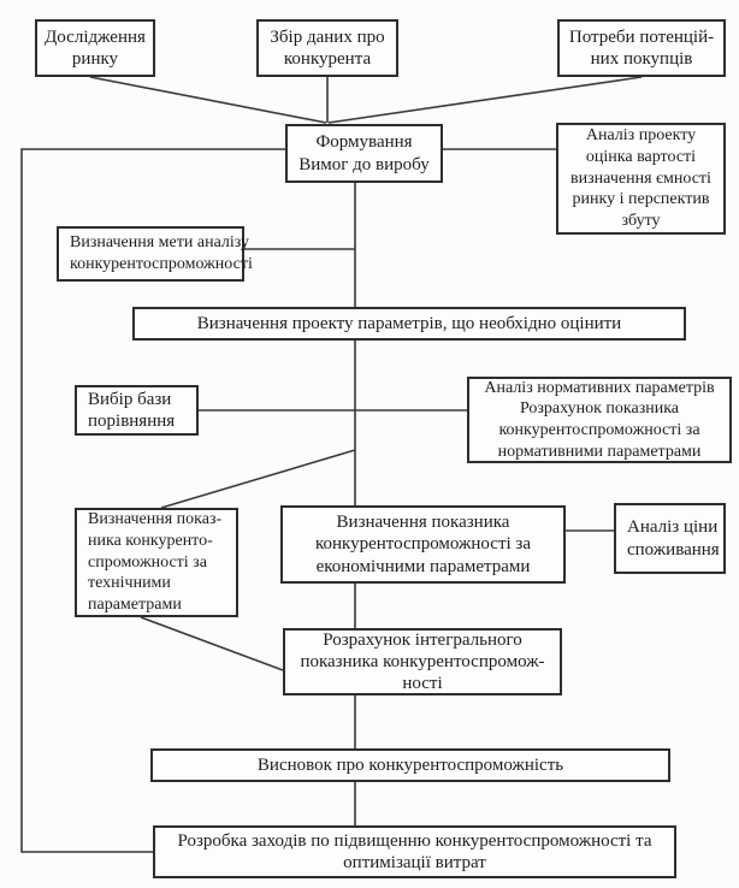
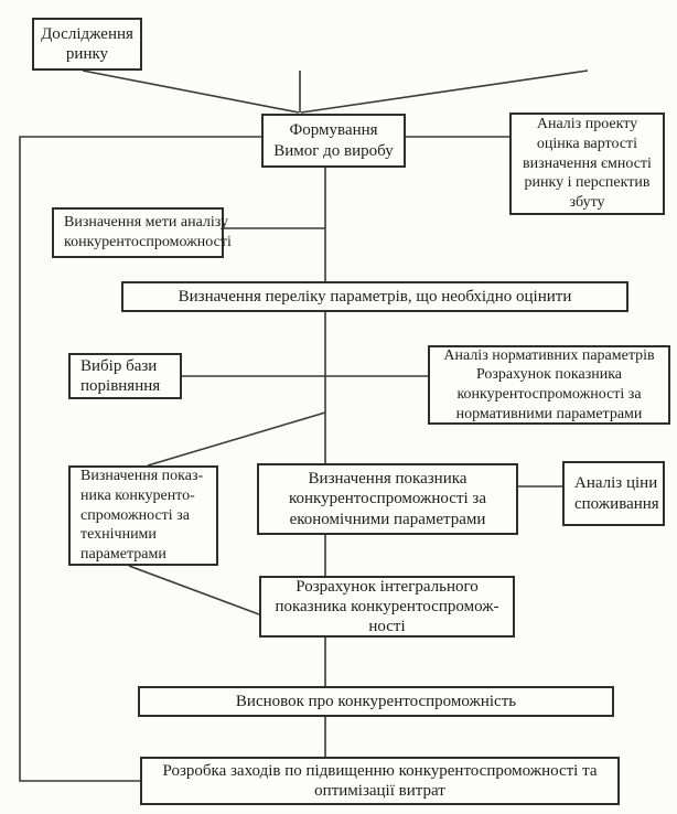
  Дослідження
  ринку
- Збір даних про
- конкурента
- Потреби потенцій-
- них покупців
  Формування
  Вимог до виробу
  Аналіз проекту
  оцінка вартості
  визначення ємності
  ринку і перспектив
  збуту
  Визначення мети аналізу
  конкурентоспроможності
- Визначення проекту параметрів, що необхідно оцінити
+ Визначення переліку параметрів, що необхідно оцінити
  Вибір бази
  порівняння
  Аналіз нормативних параметрів
  Розрахунок показника
  конкурентоспроможності за
  нормативними параметрами
  Визначення показ-
  ника конкуренто-
  спроможності за
  технічними
  параметрами
  Визначення показника
  конкурентоспроможності за
  економічними параметрами
  Аналіз ціни
  споживання
  Розрахунок інтегрального
  показника конкурентоспромож-
  ності
  Висновок про конкурентоспроможність
  Розробка заходів по підвищенню конкурентоспроможності та
  оптимізації витрат
